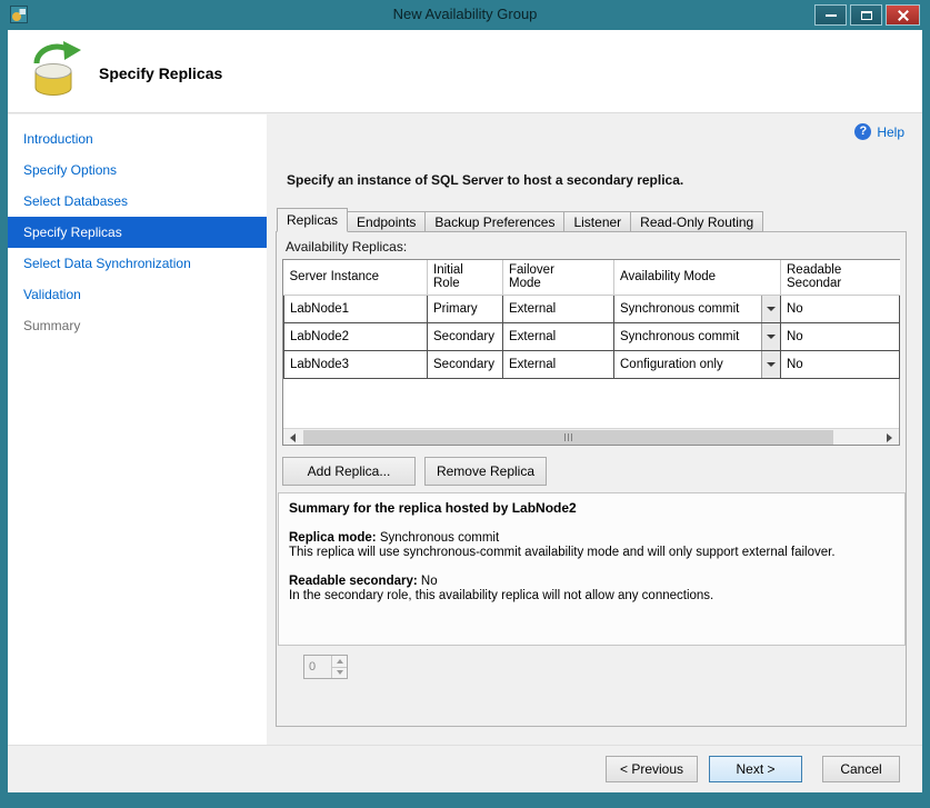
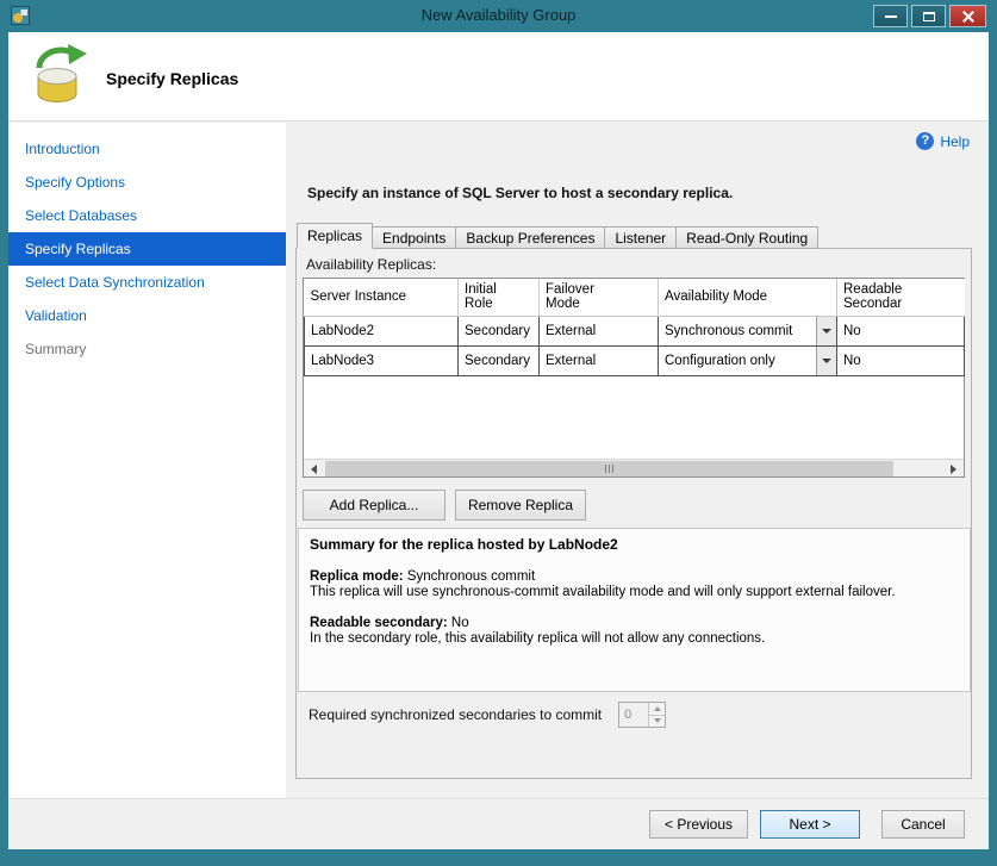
  New Availability Group
  Specify Replicas
  Introduction
  Specify Options
  Select Databases
  Specify Replicas
  Select Data Synchronization
  Validation
  Summary
  ?
  Help
  Specify an instance of SQL Server to host a secondary replica.
  Replicas
  Endpoints
  Backup Preferences
  Listener
  Read-Only Routing
  Availability Replicas:
  Server Instance	Initial Role	Failover Mode	Availability Mode	Readable Secondar
- LabNode1	Primary	External	Synchronous commit	No
  LabNode2	Secondary	External	Synchronous commit	No
  LabNode3	Secondary	External	Configuration only	No
  Add Replica...
  Remove Replica
  Summary for the replica hosted by LabNode2
  Replica mode: Synchronous commit
  This replica will use synchronous-commit availability mode and will only support external failover.
  Readable secondary: No
  In the secondary role, this availability replica will not allow any connections.
+ Required synchronized secondaries to commit
  0
  < Previous
  Next >
  Cancel
